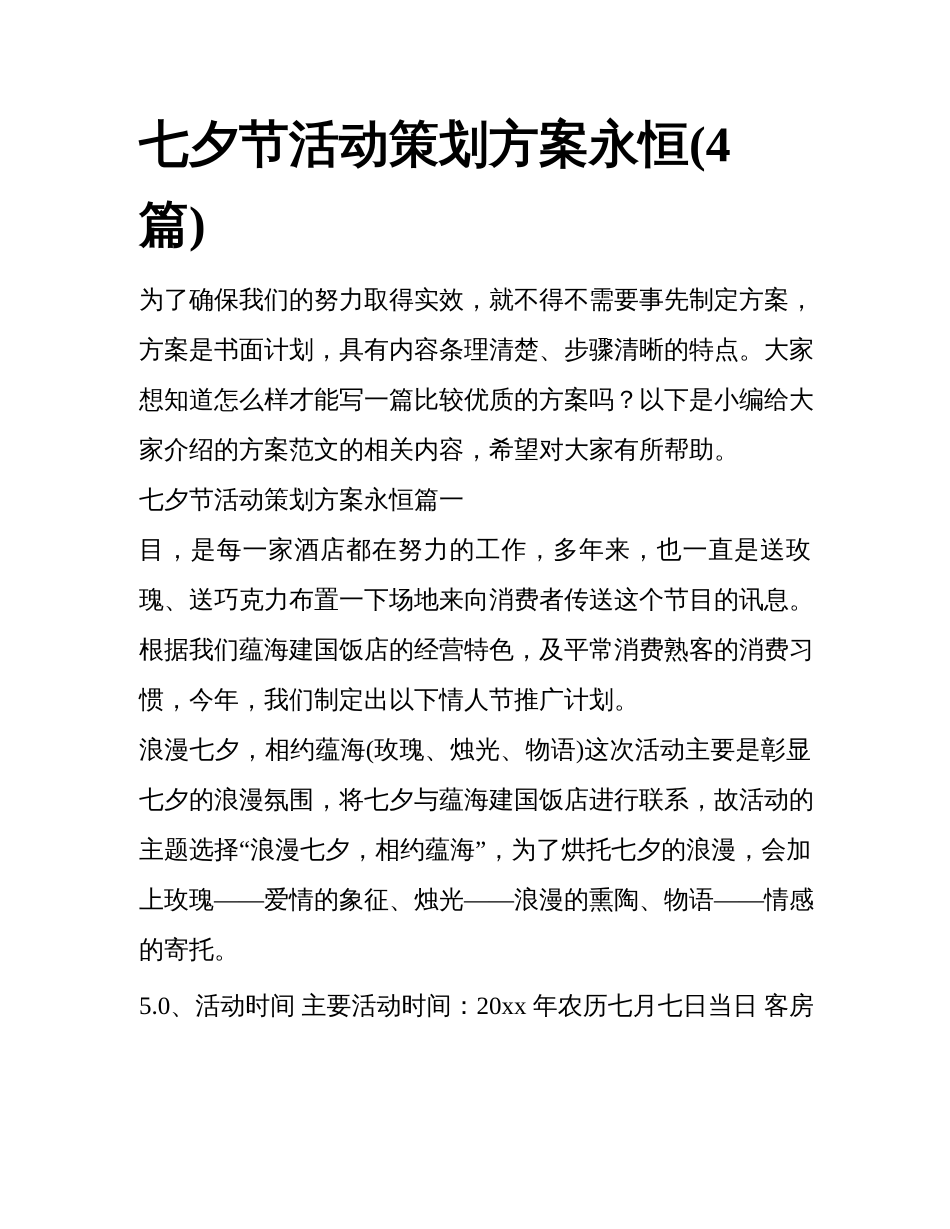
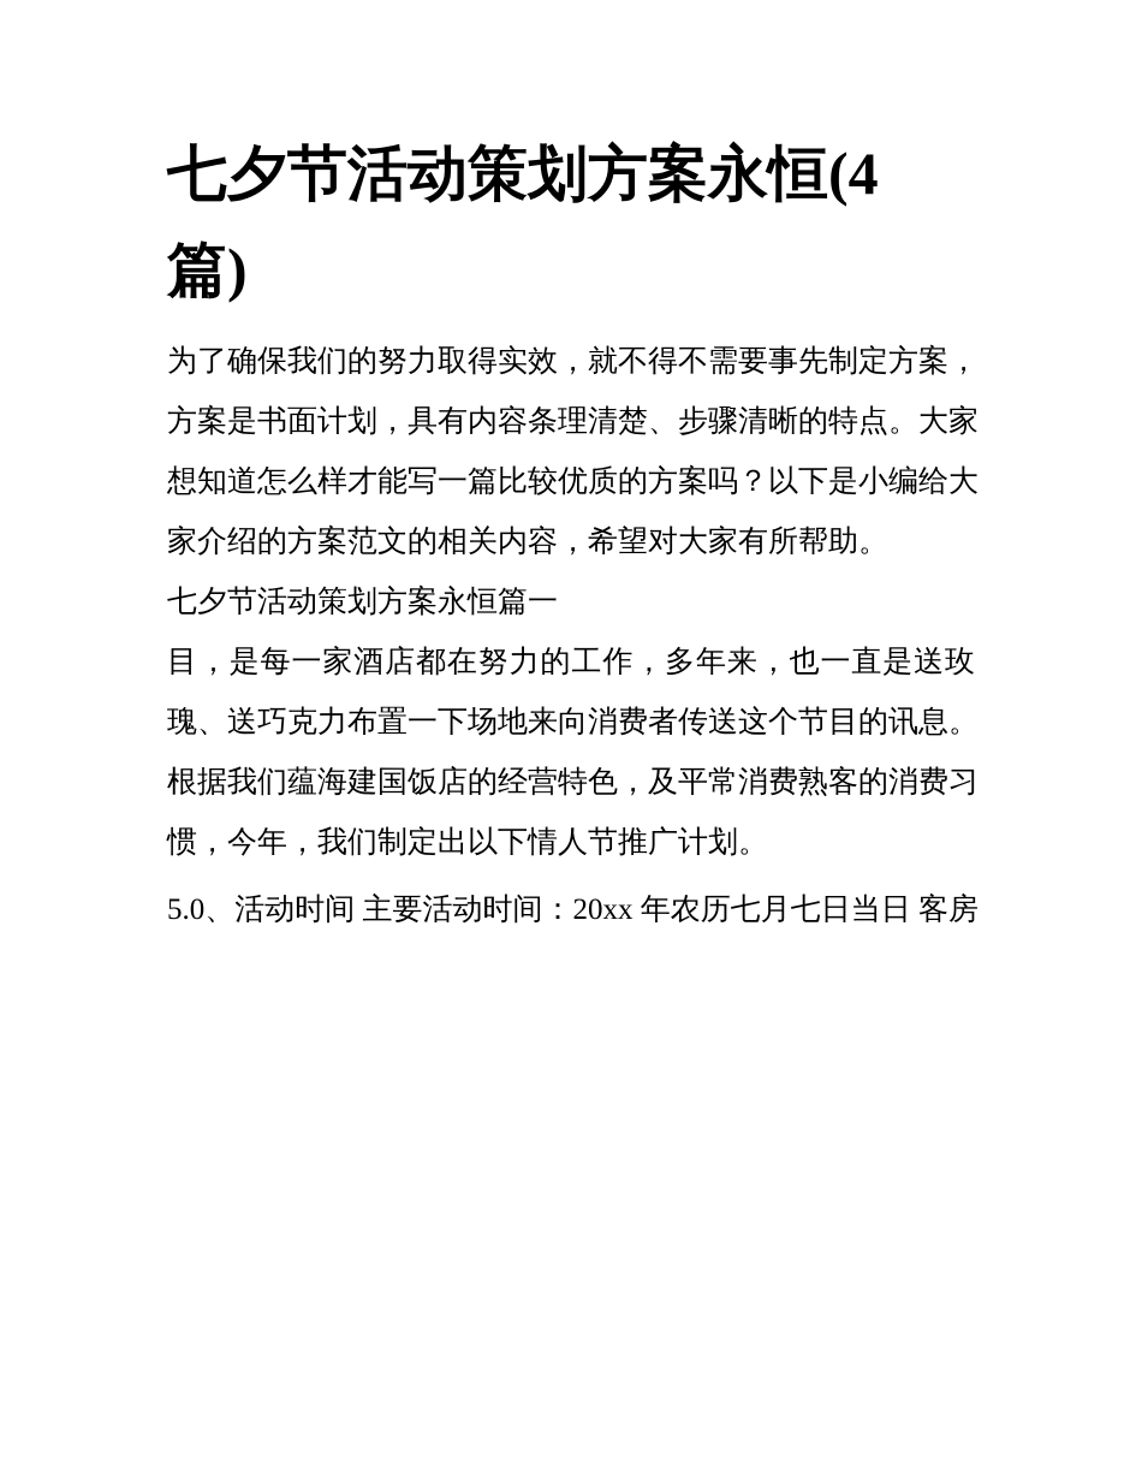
  七夕节活动策划方案永恒(4
  篇)
  为了确保我们的努力取得实效，就不得不需要事先制定方案，
  方案是书面计划，具有内容条理清楚、步骤清晰的特点。大家
  想知道怎么样才能写一篇比较优质的方案吗？以下是小编给大
  家介绍的方案范文的相关内容，希望对大家有所帮助。
  七夕节活动策划方案永恒篇一
  目，是每一家酒店都在努力的工作，多年来，也一直是送玫
  瑰、送巧克力布置一下场地来向消费者传送这个节目的讯息。
  根据我们蕴海建国饭店的经营特色，及平常消费熟客的消费习
  惯，今年，我们制定出以下情人节推广计划。
- 浪漫七夕，相约蕴海(玫瑰、烛光、物语)这次活动主要是彰显
- 七夕的浪漫氛围，将七夕与蕴海建国饭店进行联系，故活动的
- 主题选择“浪漫七夕，相约蕴海”，为了烘托七夕的浪漫，会加
- 上玫瑰——爱情的象征、烛光——浪漫的熏陶、物语——情感
- 的寄托。
  5.0、活动时间 主要活动时间：20xx 年农历七月七日当日 客房
